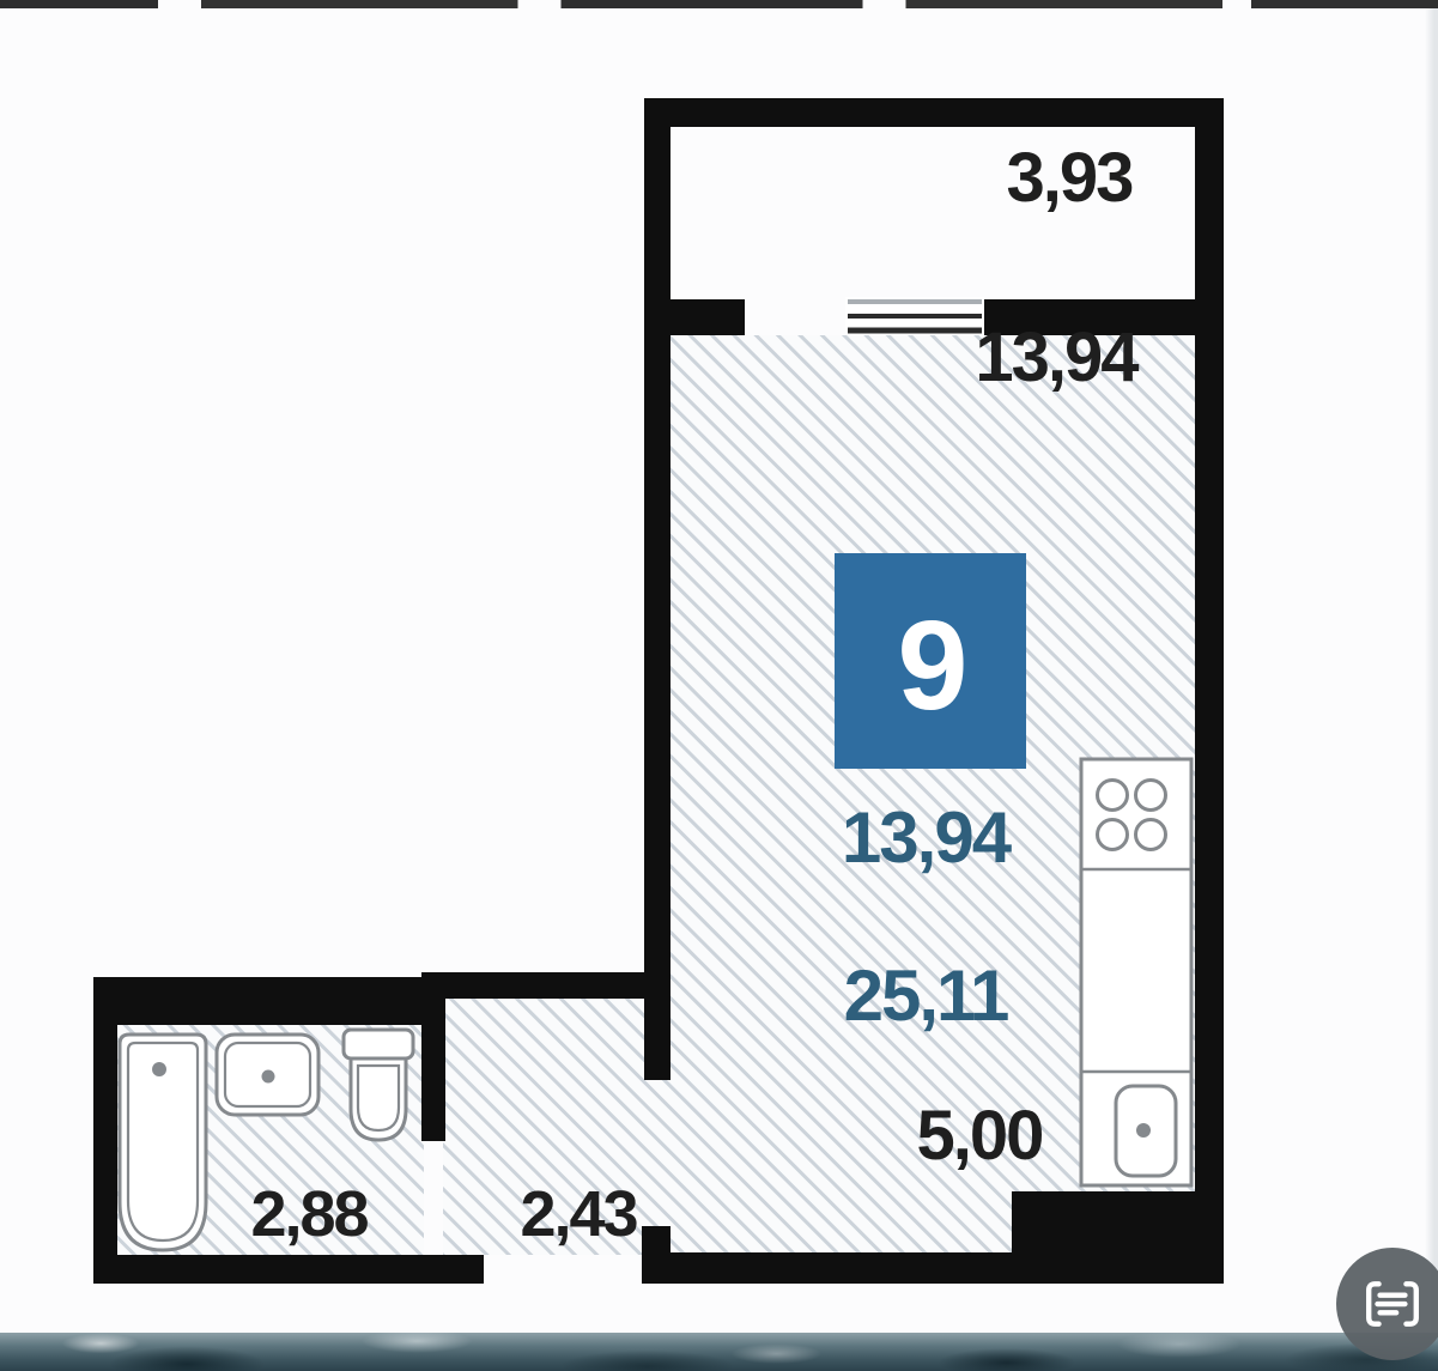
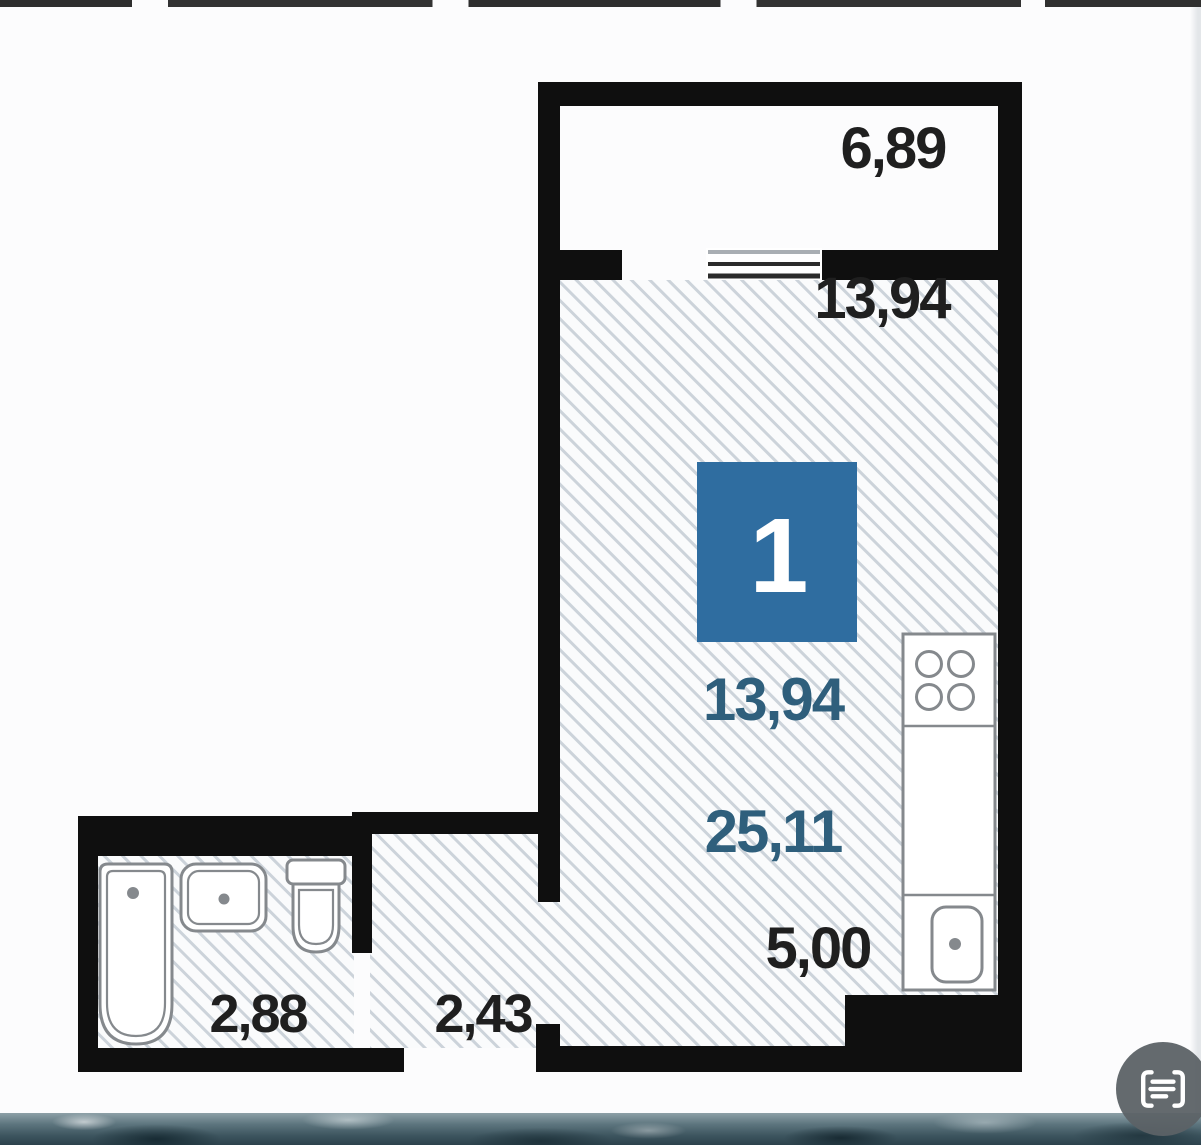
- 9
+ 1
- 3,93
+ 6,89
  13,94
  13,94
  25,11
  5,00
  2,88
  2,43
